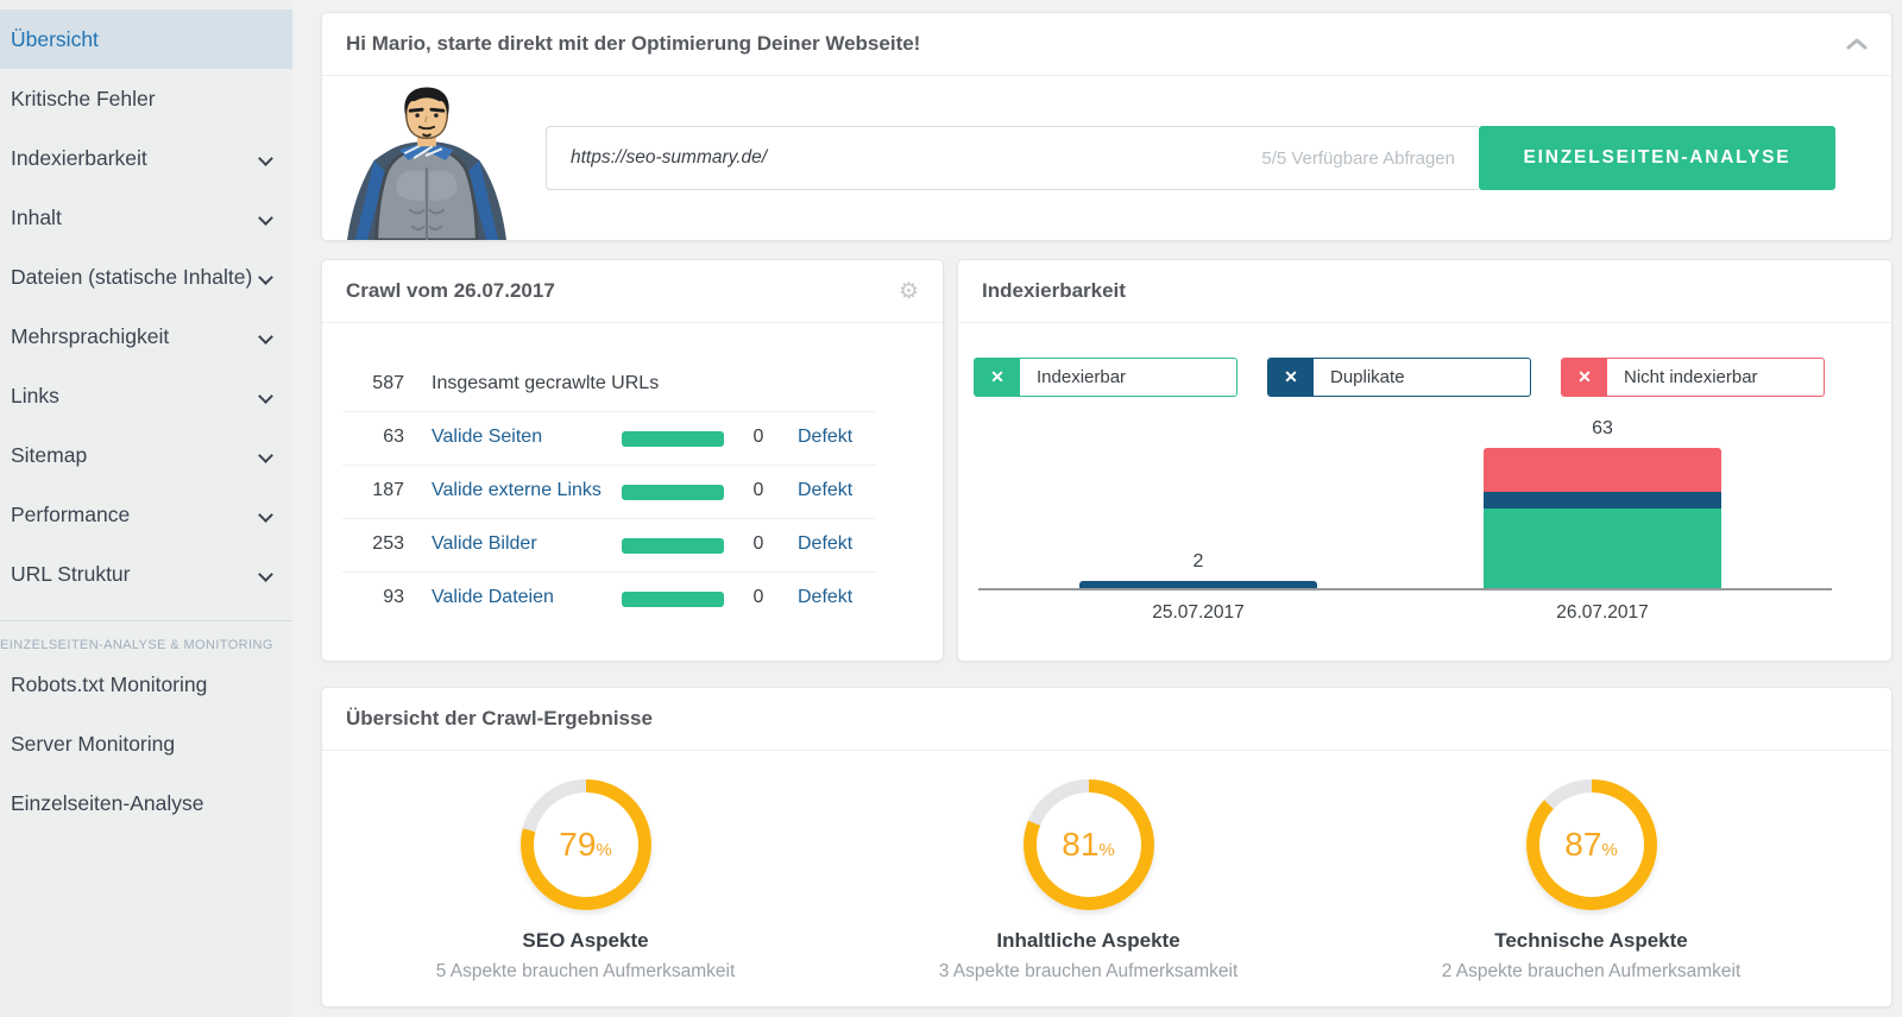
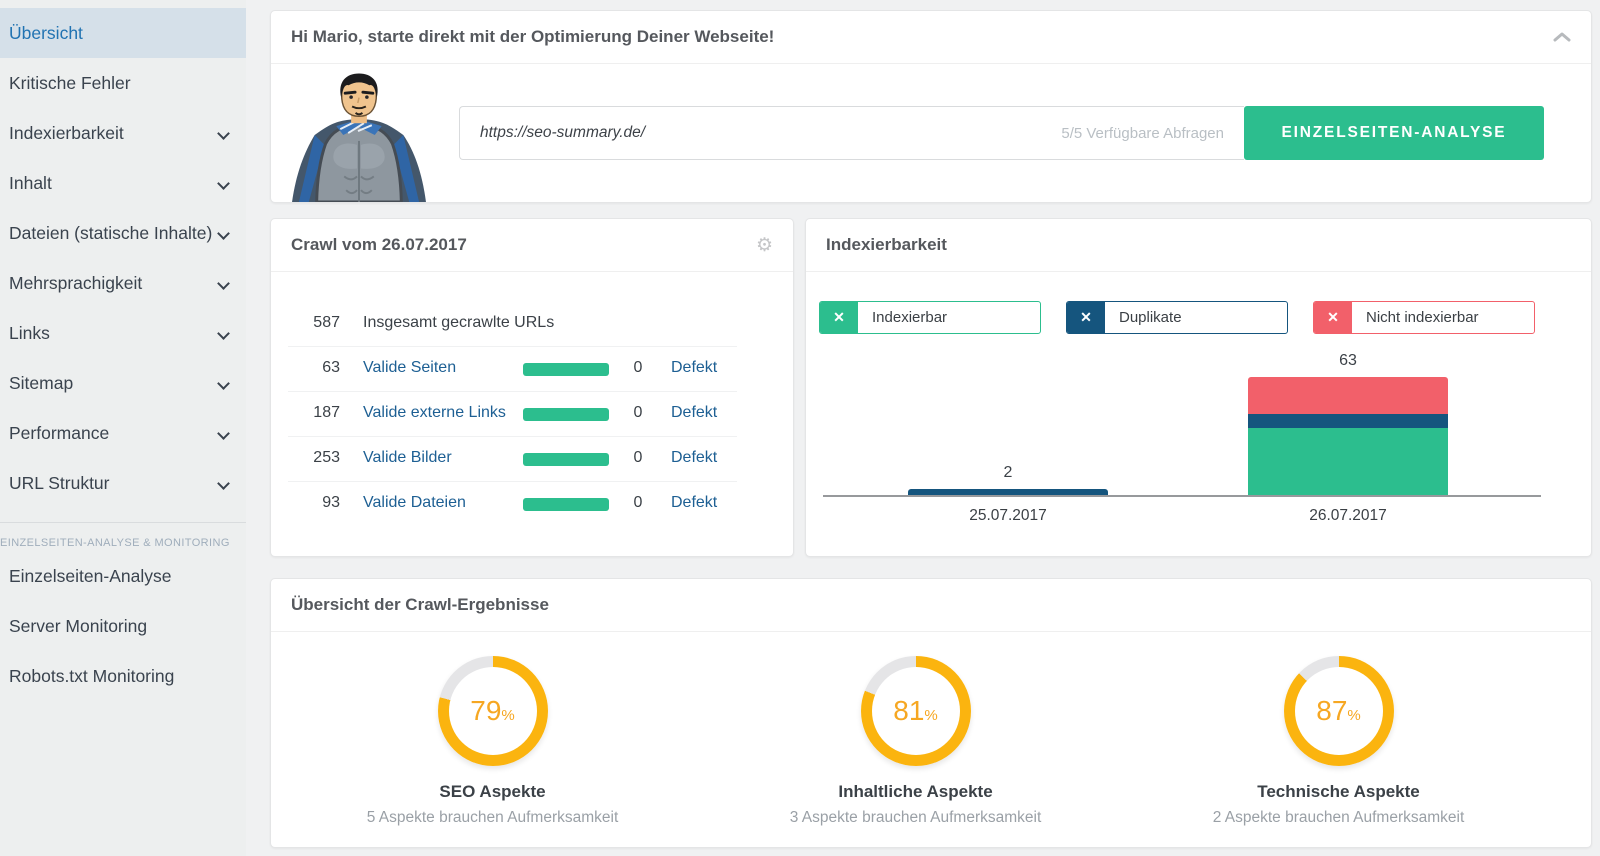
  Übersicht
  Kritische Fehler
  Indexierbarkeit
  Inhalt
  Dateien (statische Inhalte)
  Mehrsprachigkeit
  Links
  Sitemap
  Performance
  URL Struktur
  EINZELSEITEN-ANALYSE & MONITORING
- Robots.txt Monitoring
+ Einzelseiten-Analyse
  Server Monitoring
- Einzelseiten-Analyse
+ Robots.txt Monitoring
  Hi Mario, starte direkt mit der Optimierung Deiner Webseite!
  https://seo-summary.de/
  5/5 Verfügbare Abfragen
  EINZELSEITEN-ANALYSE
  Crawl vom 26.07.2017
  587
  Insgesamt gecrawlte URLs
  63
  Valide Seiten
  0
  Defekt
  187
  Valide externe Links
  0
  Defekt
  253
  Valide Bilder
  0
  Defekt
  93
  Valide Dateien
  0
  Defekt
  Indexierbarkeit
  Indexierbar
  Duplikate
  Nicht indexierbar
  2
  63
  25.07.2017
  26.07.2017
  Übersicht der Crawl-Ergebnisse
  79
  %
  SEO Aspekte
  5 Aspekte brauchen Aufmerksamkeit
  81
  %
  Inhaltliche Aspekte
  3 Aspekte brauchen Aufmerksamkeit
  87
  %
  Technische Aspekte
  2 Aspekte brauchen Aufmerksamkeit
